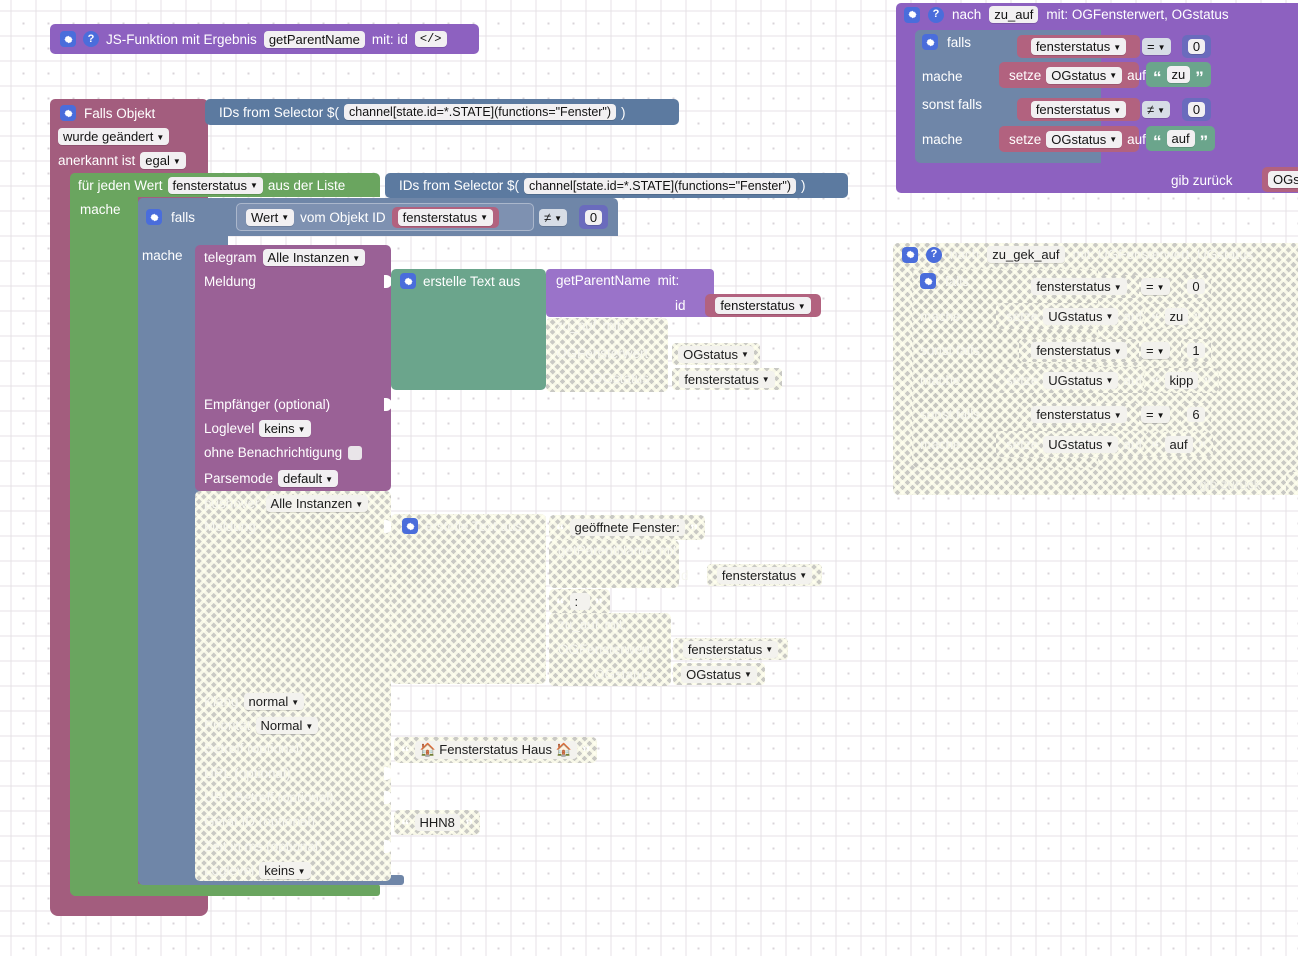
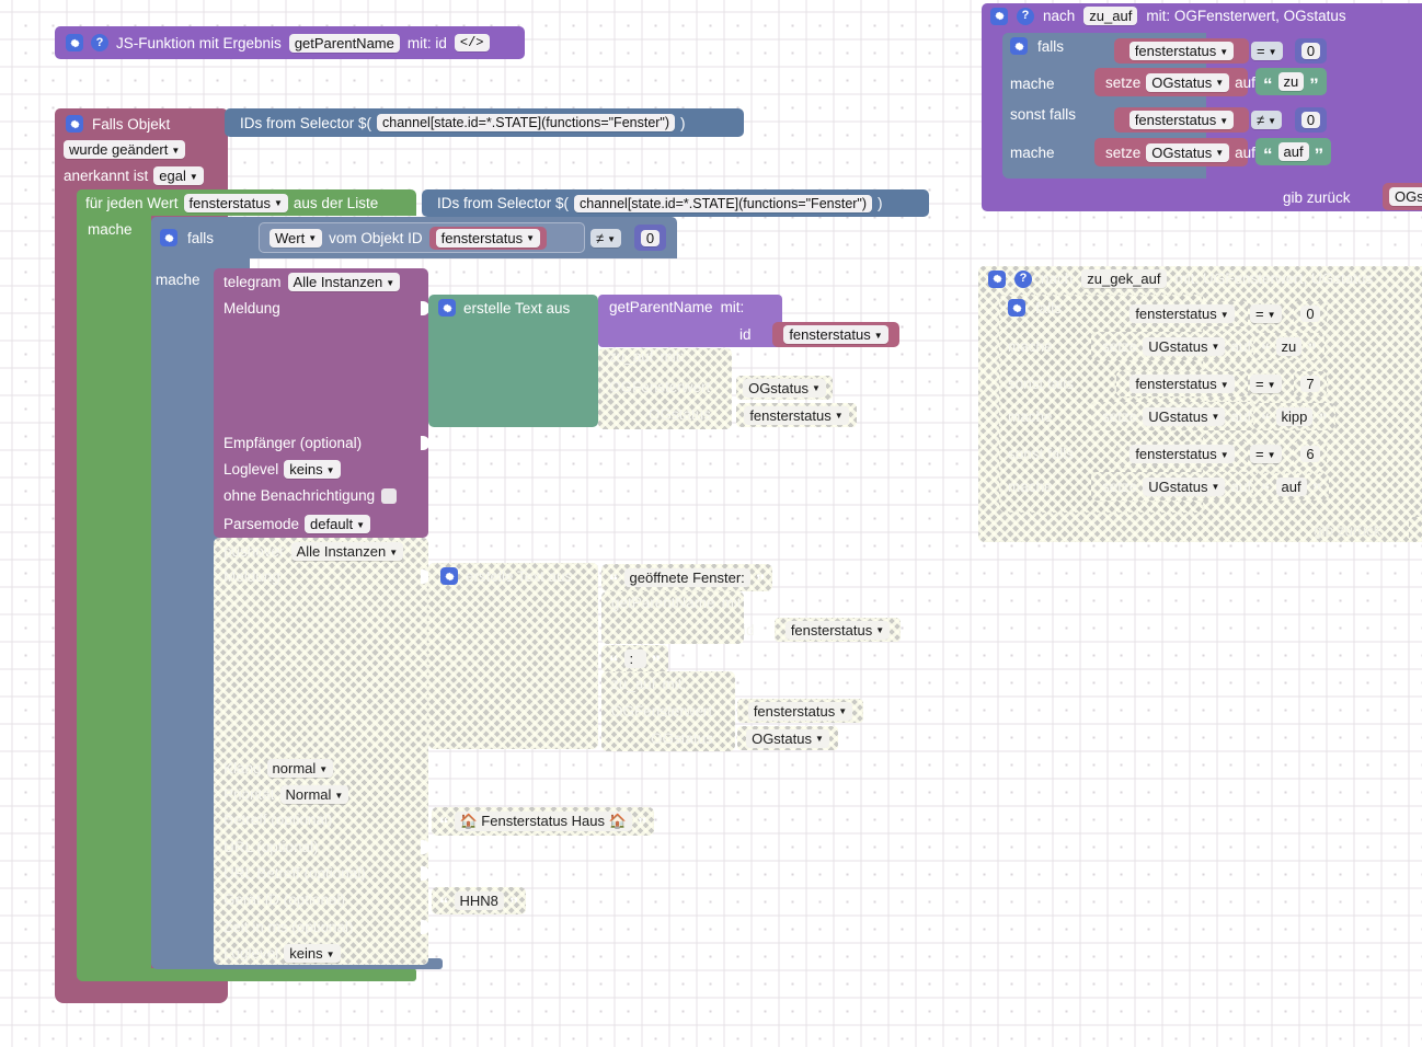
  ?
  JS-Funktion mit Ergebnis
  getParentName
  mit: id
  </>
  Falls Objekt
  wurde geändert
  ▼
  anerkannt ist
  egal
  ▼
  IDs from Selector $(
  channel[state.id=*.STATE](functions="Fenster")
  )
  für jeden Wert
  fensterstatus
  ▼
  aus der Liste
  mache
  IDs from Selector $(
  channel[state.id=*.STATE](functions="Fenster")
  )
  falls
  mache
  Wert
  ▼
  vom Objekt ID
  fensterstatus
  ▼
  ≠
  ▼
  0
  telegram
  Alle Instanzen
  ▼
  Meldung
  Empfänger (optional)
  Loglevel
  keins
  ▼
  ohne Benachrichtigung
  Parsemode
  default
  ▼
  erstelle Text aus
  getParentName
  mit:
  id
  fensterstatus
  ▼
  zu_auf
  mit:
  OGFensterwert
  OGstatus
  ▼
  OGstatus
  fensterstatus
  ▼
  pushover
  Alle Instanzen
  ▼
  Meldung
  Klang
  normal
  ▼
  Priorität
  Normal
  ▼
  Betreff (optional)
  URL (optional)
  URL Betreff (optional)
  Gerät ID (optional)
  Zeit in ms (optional)
  Loglevel
  keins
  ▼
  erstelle Text aus
  “
  geöffnete Fenster:
  ”
  getParentName
  mit:
  id
  fensterstatus
  ▼
  “
  :
  ”
  zu_auf
  mit:
  OGFensterwert
  fensterstatus
  ▼
  OGstatus
  OGstatus
  ▼
  “
  🏠 Fensterstatus Haus 🏠
  ”
  “
  HHN8
  ”
  ?
  nach
  zu_auf
  mit: OGFensterwert, OGstatus
  falls
  fensterstatus
  ▼
  =
  ▼
  0
  mache
  setze
  OGstatus
  ▼
  auf
  “
  zu
  ”
  sonst falls
  fensterstatus
  ▼
  ≠
  ▼
  0
  mache
  setze
  OGstatus
  ▼
  auf
  “
  auf
  ”
  gib zurück
  OGs
  ?
  nach
  zu_gek_auf
  mit: UGFensterwert, UGstatus
  falls
  fensterstatus
  ▼
  =
  ▼
  0
  mache
  setze
  UGstatus
  ▼
  auf
  “
  zu
  ”
  sonst falls
  fensterstatus
  ▼
  =
  ▼
- 1
+ 7
  mache
  setze
  UGstatus
  ▼
  auf
  “
  kipp
  ”
  sonst falls
  fensterstatus
  ▼
  =
  ▼
  6
  mache
  setze
  UGstatus
  ▼
  auf
  “
  auf
  ”
  gib zurück
